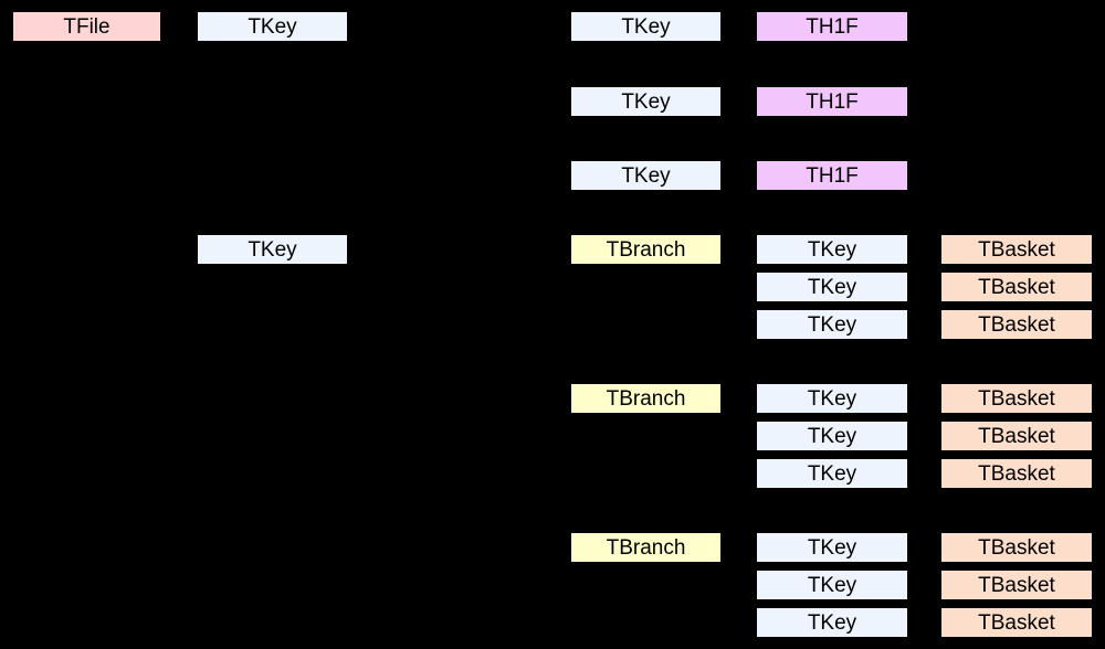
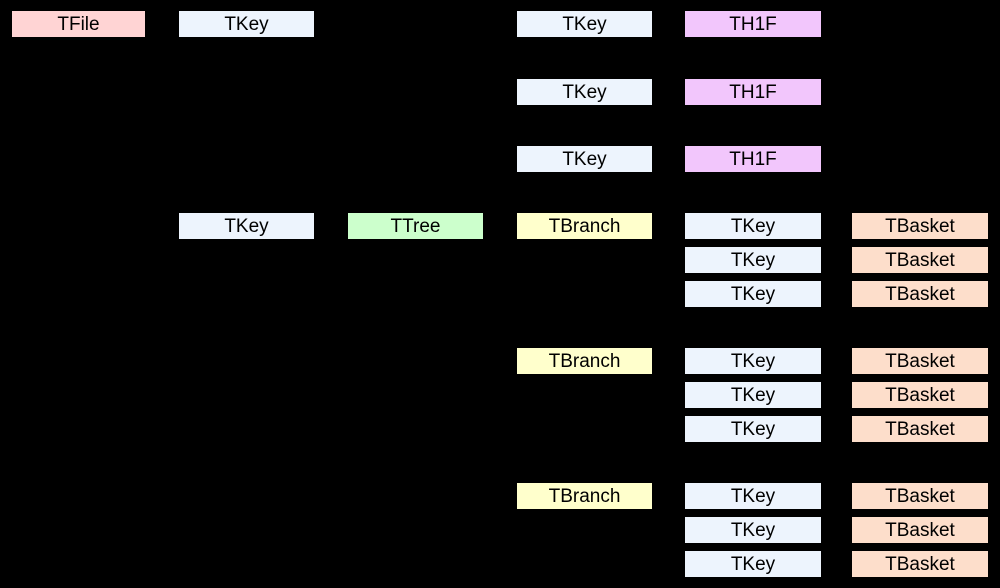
  TFile
  TKey
  TKey
  TH1F
  TKey
  TH1F
  TKey
  TH1F
  TKey
+ TTree
  TBranch
  TKey
  TBasket
  TKey
  TBasket
  TKey
  TBasket
  TBranch
  TKey
  TBasket
  TKey
  TBasket
  TKey
  TBasket
  TBranch
  TKey
  TBasket
  TKey
  TBasket
  TKey
  TBasket
